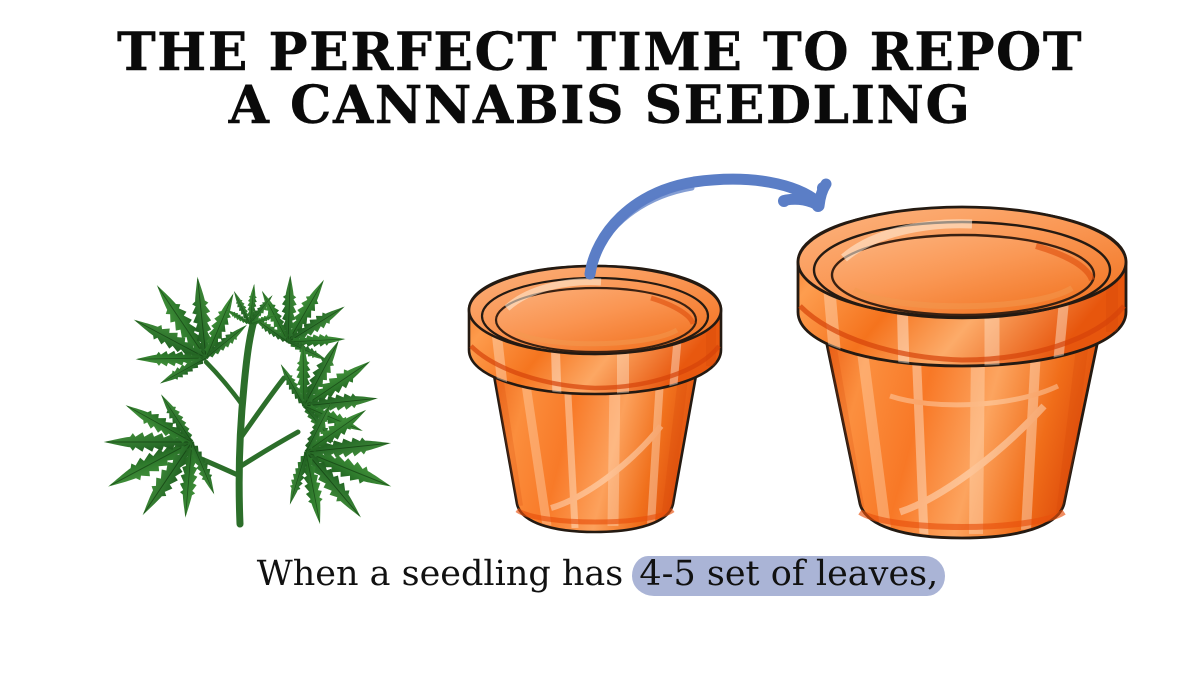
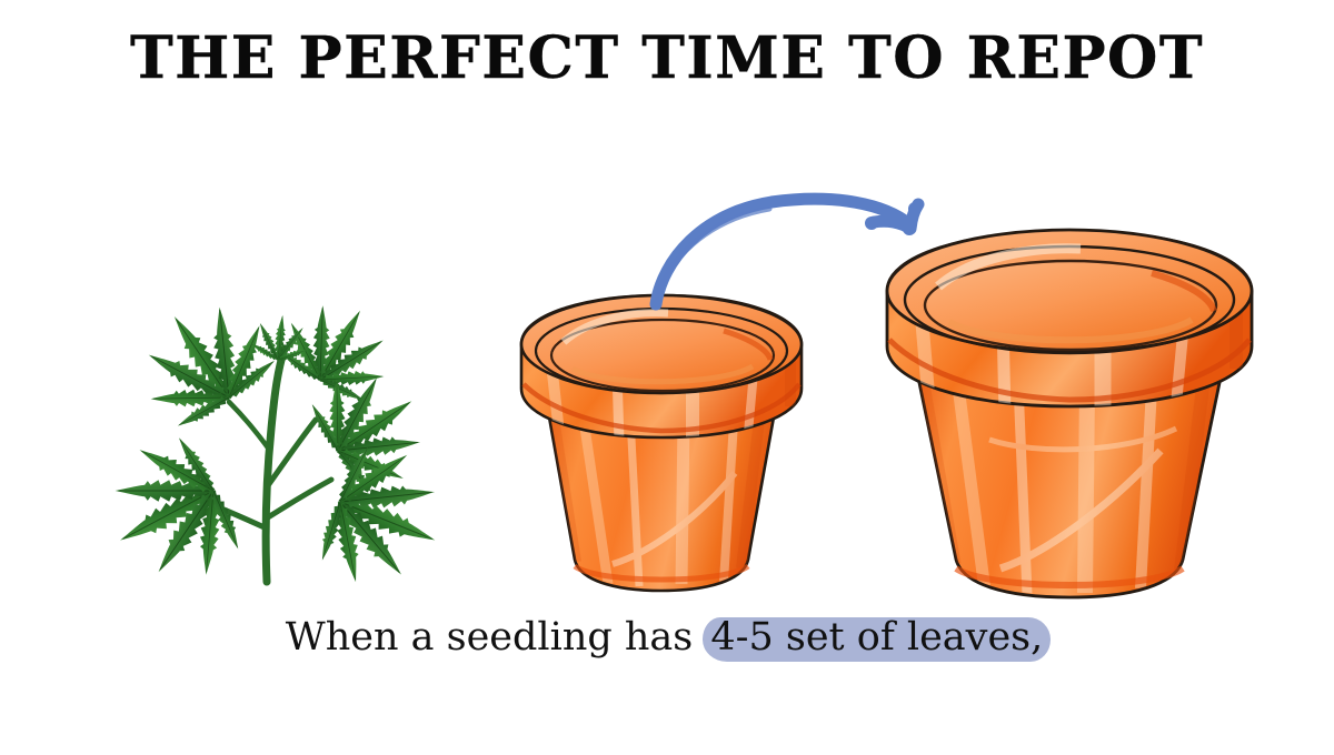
  THE PERFECT TIME TO REPOT
- A CANNABIS SEEDLING
  When a seedling has 4-5 set of leaves,
